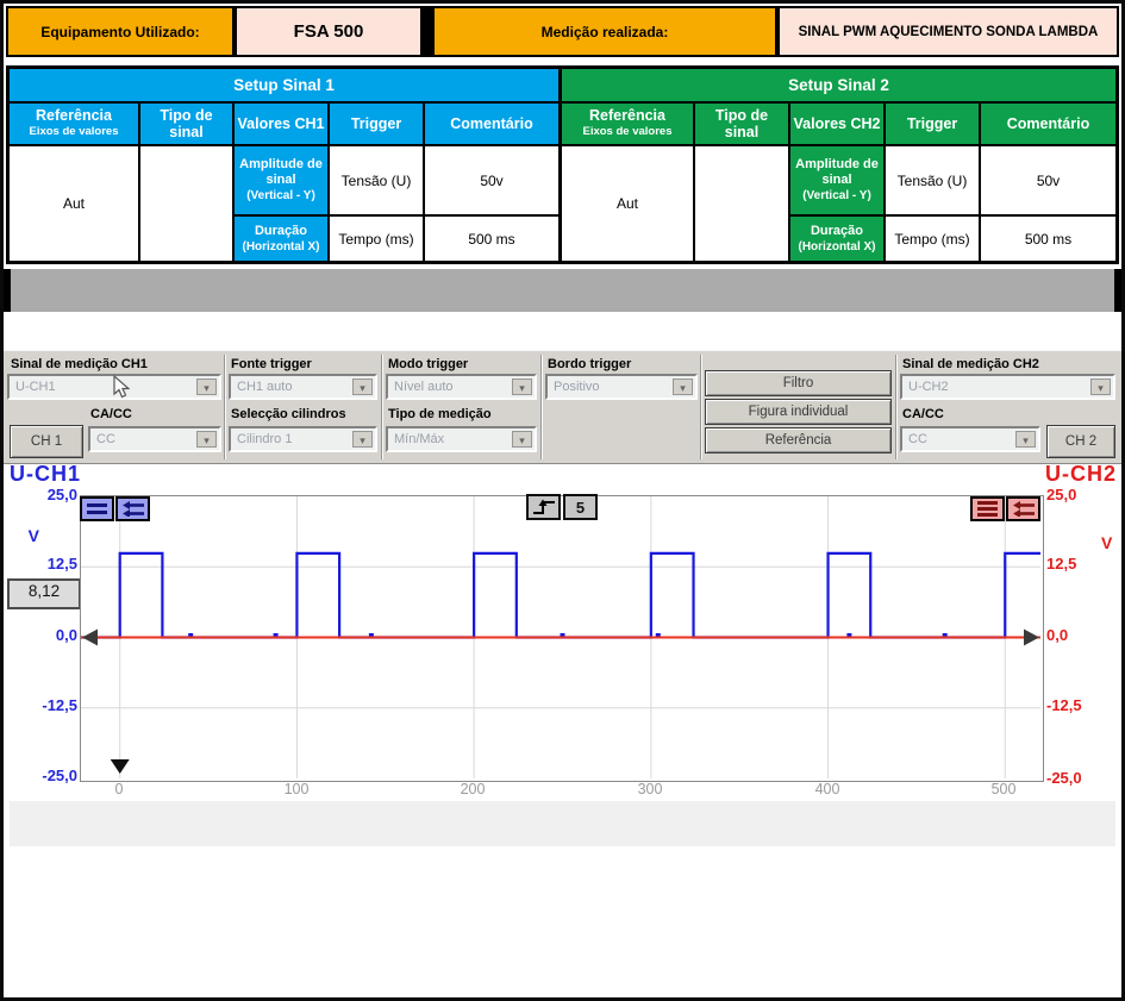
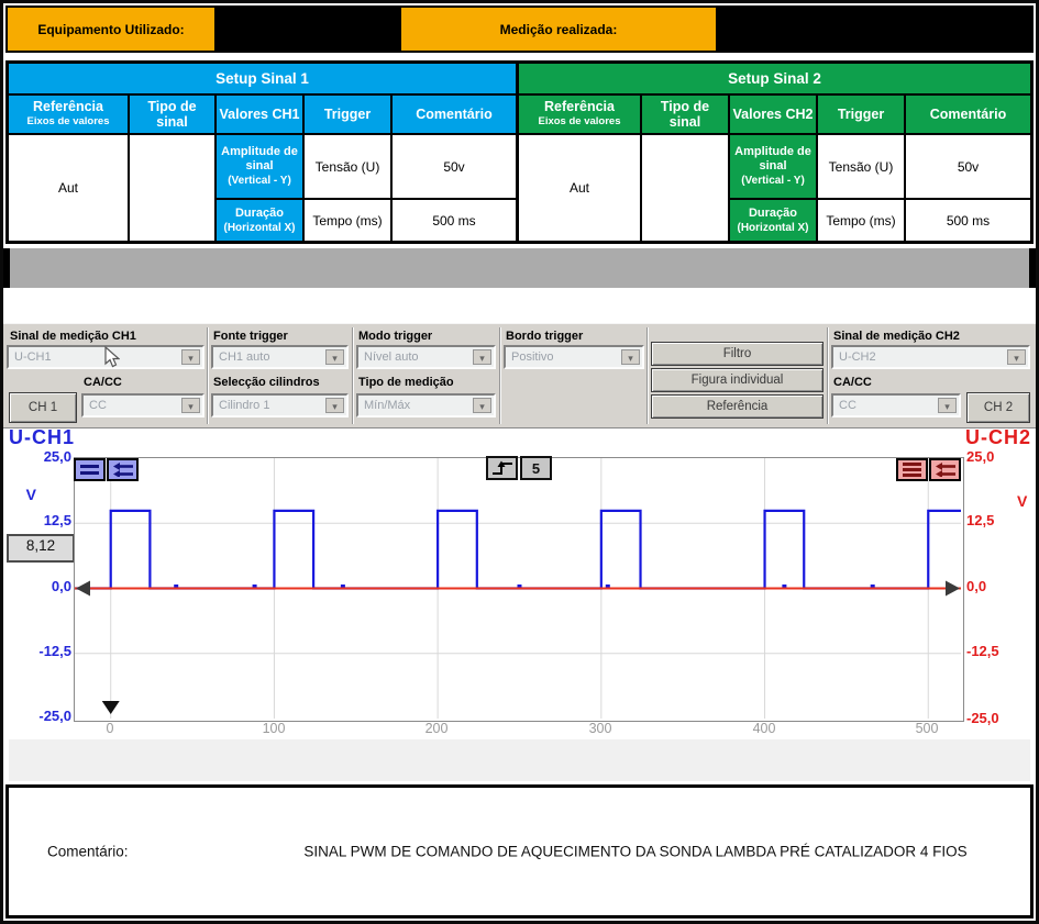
  Equipamento Utilizado:
- FSA 500
  Medição realizada:
- SINAL PWM AQUECIMENTO SONDA LAMBDA
  Setup Sinal 1
  Referência
  Eixos de valores
  Tipo de
  sinal
  Valores CH1
  Trigger
  Comentário
  Amplitude de sinal
  (Vertical - Y)
  Tensão (U)
  50v
  Aut
  Duração
  (Horizontal X)
  Tempo (ms)
  500 ms
  Setup Sinal 2
  Referência
  Eixos de valores
  Tipo de
  sinal
  Valores CH2
  Trigger
  Comentário
  Amplitude de sinal
  (Vertical - Y)
  Tensão (U)
  50v
  Aut
  Duração
  (Horizontal X)
  Tempo (ms)
  500 ms
  Sinal de medição CH1
  U-CH1
  CH 1
  CA/CC
  CC
  Fonte trigger
  CH1 auto
  Selecção cilindros
  Cilindro 1
  Modo trigger
  Nível auto
  Tipo de medição
  Mín/Máx
  Bordo trigger
  Positivo
  Filtro
  Figura individual
  Referência
  Sinal de medição CH2
  U-CH2
  CA/CC
  CC
  CH 2
  U-CH1
  U-CH2
  25,0
  12,5
  0,0
  -12,5
  -25,0
  V
  8,12
  25,0
  12,5
  0,0
  -12,5
  -25,0
  V
  5
  0
  100
  200
  300
  400
  500
+ Comentário:
+ SINAL PWM DE COMANDO DE AQUECIMENTO DA SONDA LAMBDA PRÉ CATALIZADOR 4 FIOS
